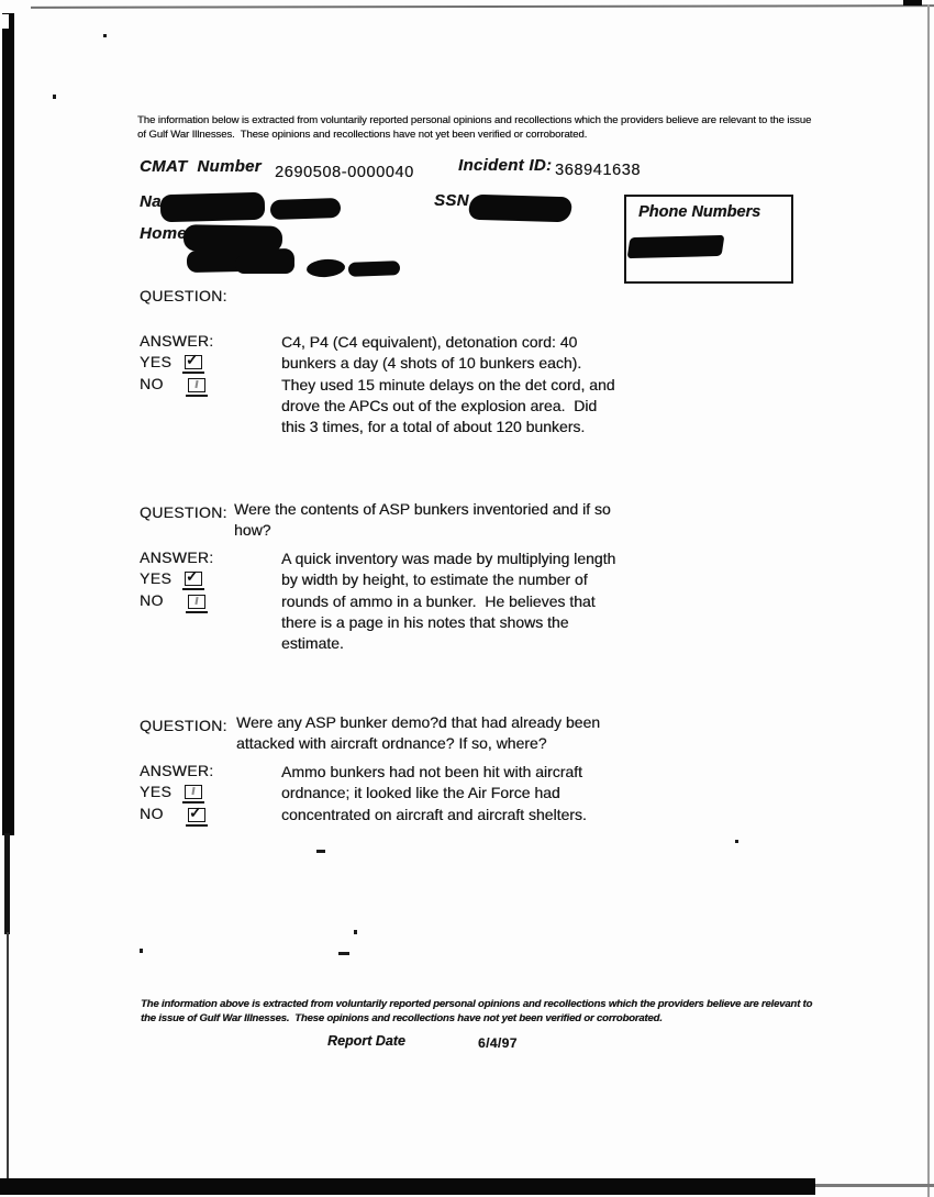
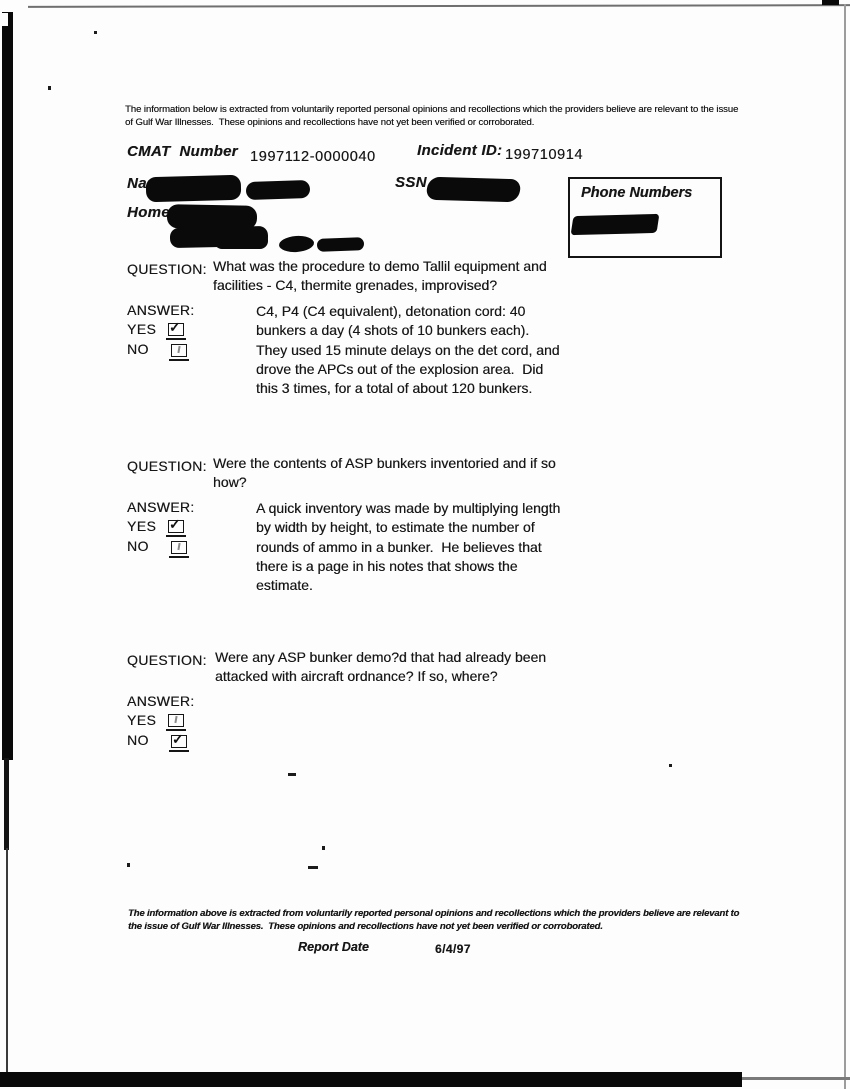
  The information below is extracted from voluntarily reported personal opinions and recollections which the providers believe are relevant to the issue
  of Gulf War Illnesses. These opinions and recollections have not yet been verified or corroborated.
  CMAT Number
- 2690508-0000040
+ 1997112-0000040
  Incident ID:
- 368941638
+ 199710914
  SSN
  Home
  Phone Numbers
  QUESTION:
+ What was the procedure to demo Tallil equipment and
+ facilities - C4, thermite grenades, improvised?
  ANSWER:
  YES
  NO
  C4, P4 (C4 equivalent), detonation cord: 40
  bunkers a day (4 shots of 10 bunkers each).
  They used 15 minute delays on the det cord, and
  drove the APCs out of the explosion area. Did
  this 3 times, for a total of about 120 bunkers.
  QUESTION:
  Were the contents of ASP bunkers inventoried and if so
  how?
  ANSWER:
  YES
  NO
  A quick inventory was made by multiplying length
  by width by height, to estimate the number of
  rounds of ammo in a bunker. He believes that
  there is a page in his notes that shows the
  estimate.
  QUESTION:
  Were any ASP bunker demo?d that had already been
  attacked with aircraft ordnance? If so, where?
  ANSWER:
  YES
  NO
- Ammo bunkers had not been hit with aircraft
- ordnance; it looked like the Air Force had
- concentrated on aircraft and aircraft shelters.
  The information above is extracted from voluntarily reported personal opinions and recollections which the providers believe are relevant to
  the issue of Gulf War Illnesses. These opinions and recollections have not yet been verified or corroborated.
  Report Date
  6/4/97
